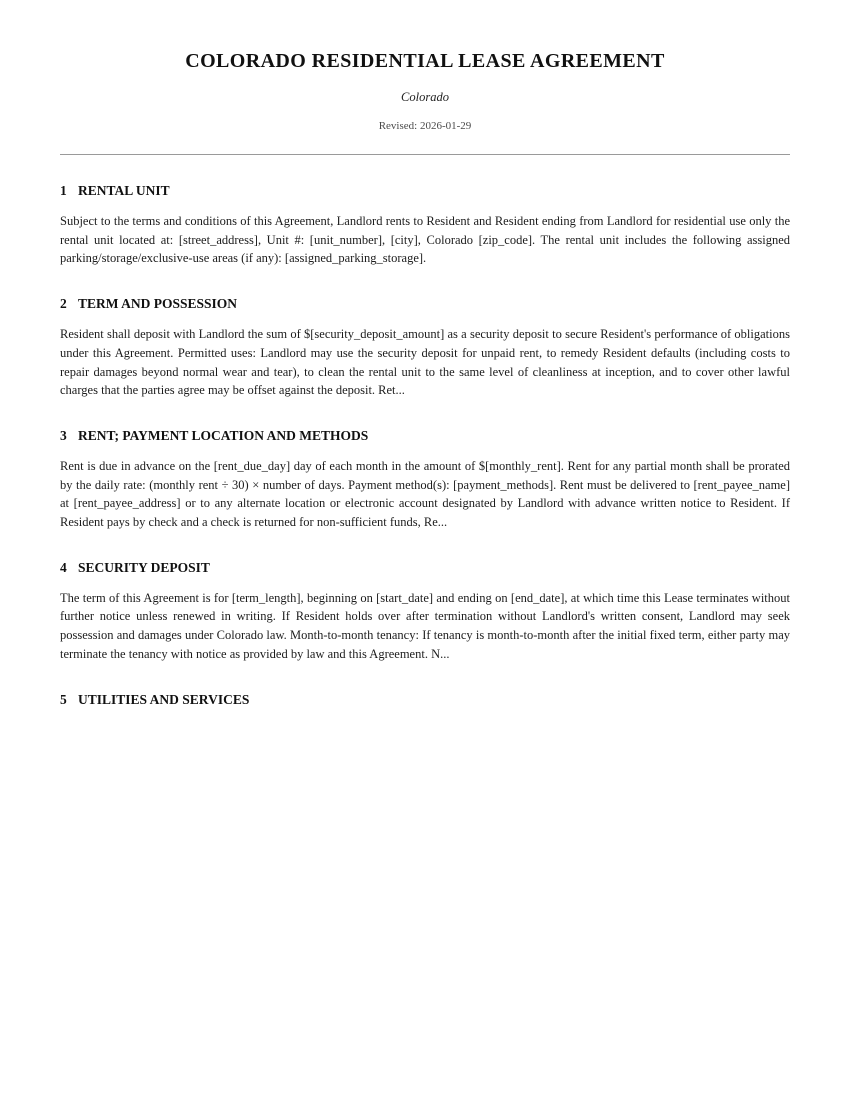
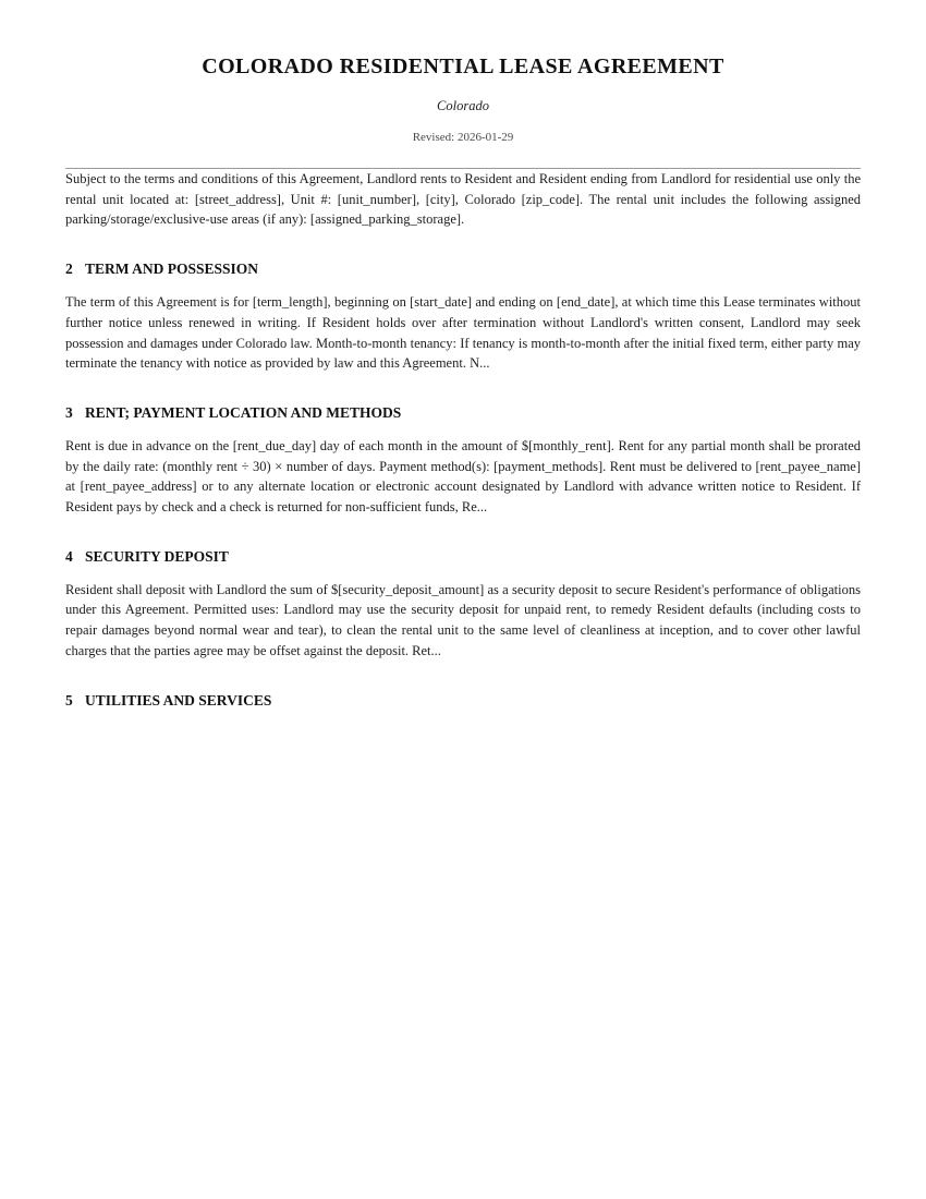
  COLORADO RESIDENTIAL LEASE AGREEMENT
  Colorado
  Revised: 2026-01-29
- 1
- RENTAL UNIT
  Subject to the terms and conditions of this Agreement, Landlord rents to Resident and Resident ending from Landlord for residential use only the rental unit located at: [street_address], Unit #: [unit_number], [city], Colorado [zip_code]. The rental unit includes the following assigned parking/storage/exclusive-use areas (if any): [assigned_parking_storage].
  2
  TERM AND POSSESSION
- Resident shall deposit with Landlord the sum of $[security_deposit_amount] as a security deposit to secure Resident's performance of obligations under this Agreement. Permitted uses: Landlord may use the security deposit for unpaid rent, to remedy Resident defaults (including costs to repair damages beyond normal wear and tear), to clean the rental unit to the same level of cleanliness at inception, and to cover other lawful charges that the parties agree may be offset against the deposit. Ret...
+ The term of this Agreement is for [term_length], beginning on [start_date] and ending on [end_date], at which time this Lease terminates without further notice unless renewed in writing. If Resident holds over after termination without Landlord's written consent, Landlord may seek possession and damages under Colorado law. Month-to-month tenancy: If tenancy is month-to-month after the initial fixed term, either party may terminate the tenancy with notice as provided by law and this Agreement. N...
  3
  RENT; PAYMENT LOCATION AND METHODS
  Rent is due in advance on the [rent_due_day] day of each month in the amount of $[monthly_rent]. Rent for any partial month shall be prorated by the daily rate: (monthly rent ÷ 30) × number of days. Payment method(s): [payment_methods]. Rent must be delivered to [rent_payee_name] at [rent_payee_address] or to any alternate location or electronic account designated by Landlord with advance written notice to Resident. If Resident pays by check and a check is returned for non-sufficient funds, Re...
  4
  SECURITY DEPOSIT
- The term of this Agreement is for [term_length], beginning on [start_date] and ending on [end_date], at which time this Lease terminates without further notice unless renewed in writing. If Resident holds over after termination without Landlord's written consent, Landlord may seek possession and damages under Colorado law. Month-to-month tenancy: If tenancy is month-to-month after the initial fixed term, either party may terminate the tenancy with notice as provided by law and this Agreement. N...
+ Resident shall deposit with Landlord the sum of $[security_deposit_amount] as a security deposit to secure Resident's performance of obligations under this Agreement. Permitted uses: Landlord may use the security deposit for unpaid rent, to remedy Resident defaults (including costs to repair damages beyond normal wear and tear), to clean the rental unit to the same level of cleanliness at inception, and to cover other lawful charges that the parties agree may be offset against the deposit. Ret...
  5
  UTILITIES AND SERVICES
